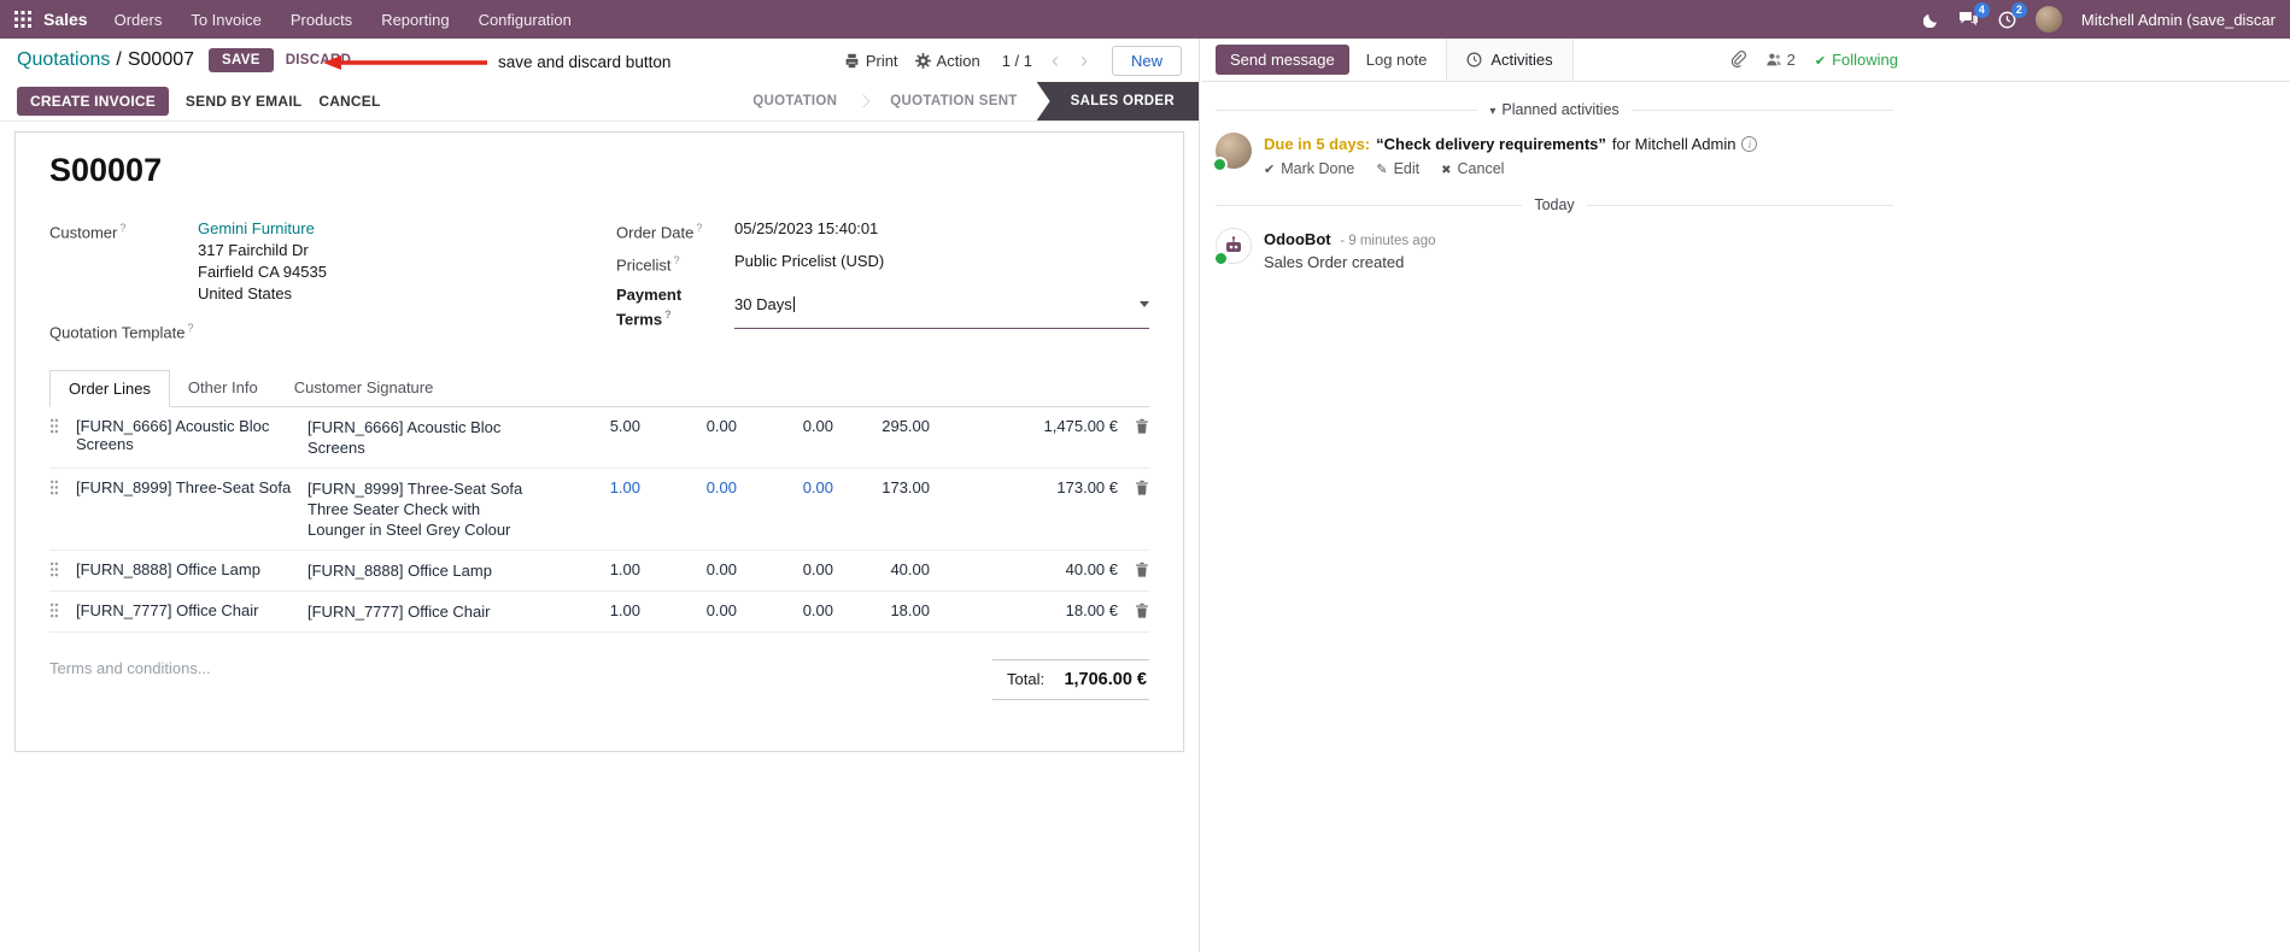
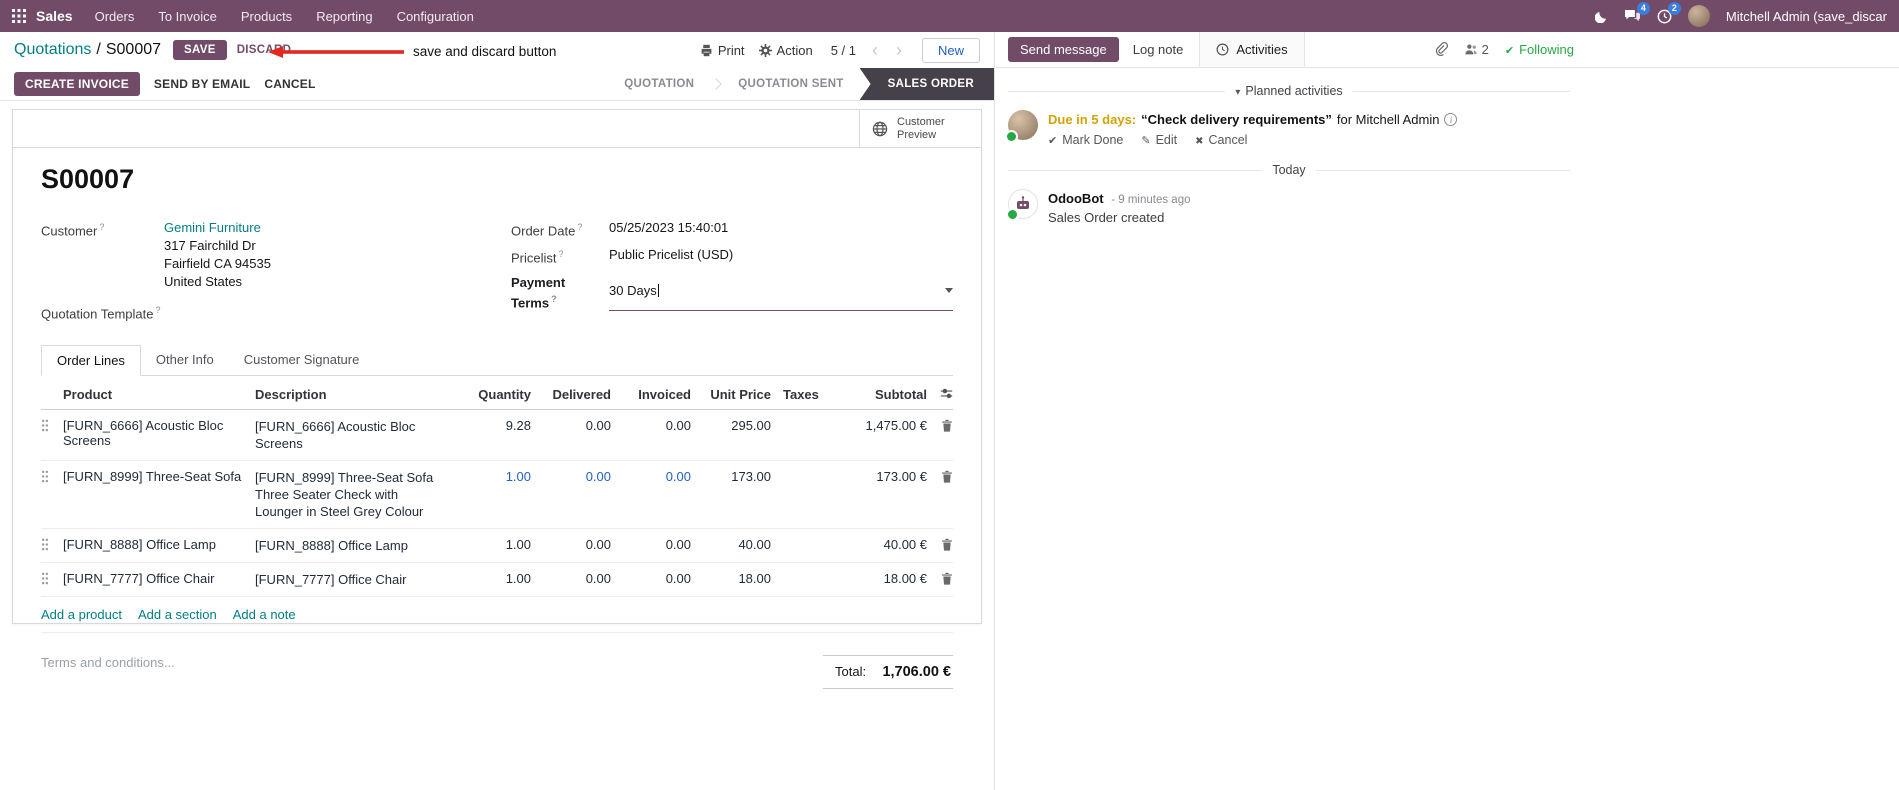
  Sales
  Orders
  To Invoice
  Products
  Reporting
  Configuration
  4
  2
  Mitchell Admin (save_discar
  Quotations
  /
  S00007
  SAVE
  DISCA
  save and discard button
  Print
  Action
- 1 / 1
+ 5 / 1
  ‹
  ›
  New
  CREATE INVOICE
  SEND BY EMAIL
  CANCEL
  QUOTATION
  QUOTATION SENT
  SALES ORDER
+ Customer
+ Preview
  S00007
  Customer ?
  Gemini Furniture
  317 Fairchild Dr
  Fairfield CA 94535
  United States
  Quotation Template ?
  Order Date ?
  05/25/2023 15:40:01
  Pricelist ?
  Public Pricelist (USD)
  Payment Terms ?
  30 Days
  Order Lines
  Other Info
  Customer Signature
+ Product
+ Description
+ Quantity
+ Delivered
+ Invoiced
+ Unit Price
+ Taxes
+ Subtotal
  [FURN_6666] Acoustic Bloc Screens
  [FURN_6666] Acoustic Bloc Screens
- 5.00
+ 9.28
  0.00
  0.00
  295.00
  1,475.00 €
  [FURN_8999] Three-Seat Sofa
  [FURN_8999] Three-Seat Sofa
  Three Seater Check with Lounger in Steel Grey Colour
  1.00
  0.00
  0.00
  173.00
  173.00 €
  [FURN_8888] Office Lamp
  [FURN_8888] Office Lamp
  1.00
  0.00
  0.00
  40.00
  40.00 €
  [FURN_7777] Office Chair
  [FURN_7777] Office Chair
  1.00
  0.00
  0.00
  18.00
  18.00 €
+ Add a product
+ Add a section
+ Add a note
  Terms and conditions...
  Total:
  1,706.00 €
  Send message
  Log note
  Activities
  2
  Following
  Planned activities
  Due in 5 days:
  “Check delivery requirements”
  for Mitchell Admin
  Mark Done
  Edit
  Cancel
  Today
  OdooBot - 9 minutes ago
  Sales Order created
